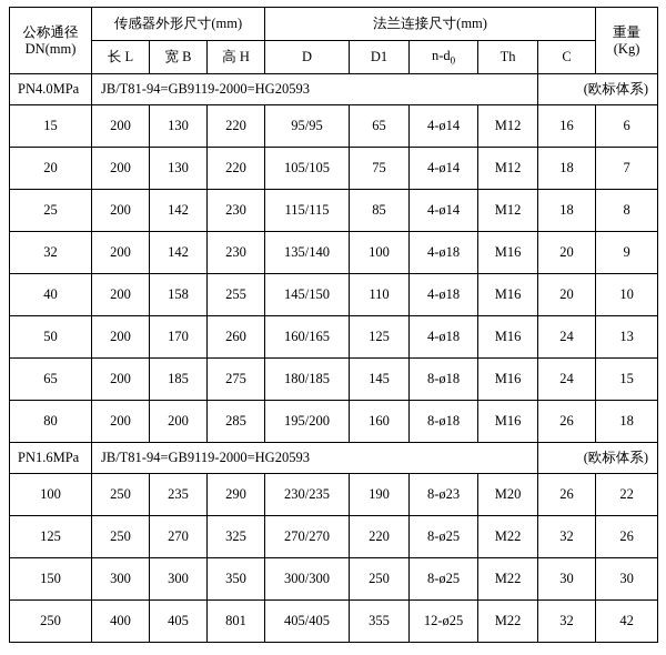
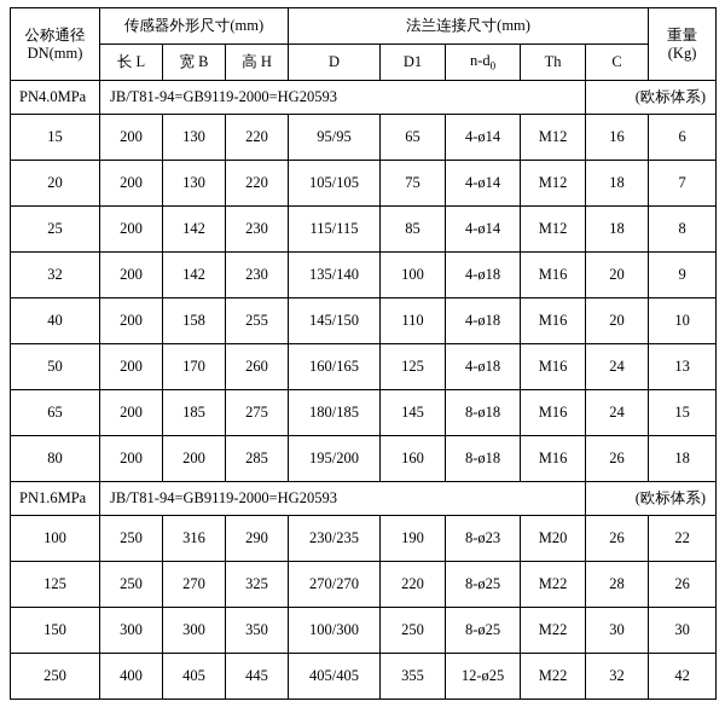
  公称通径 DN(mm)	传感器外形尺寸(mm)	法兰连接尺寸(mm)	重量 (Kg)
  长 L	宽 B	高 H	D	D1	n-d0	Th	C
  PN4.0MPa	JB/T81-94=GB9119-2000=HG20593	(欧标体系)
  15	200	130	220	95/95	65	4-ø14	M12	16	6
  20	200	130	220	105/105	75	4-ø14	M12	18	7
  25	200	142	230	115/115	85	4-ø14	M12	18	8
  32	200	142	230	135/140	100	4-ø18	M16	20	9
  40	200	158	255	145/150	110	4-ø18	M16	20	10
  50	200	170	260	160/165	125	4-ø18	M16	24	13
  65	200	185	275	180/185	145	8-ø18	M16	24	15
  80	200	200	285	195/200	160	8-ø18	M16	26	18
  PN1.6MPa	JB/T81-94=GB9119-2000=HG20593	(欧标体系)
- 100	250	235	290	230/235	190	8-ø23	M20	26	22
+ 100	250	316	290	230/235	190	8-ø23	M20	26	22
- 125	250	270	325	270/270	220	8-ø25	M22	32	26
+ 125	250	270	325	270/270	220	8-ø25	M22	28	26
- 150	300	300	350	300/300	250	8-ø25	M22	30	30
+ 150	300	300	350	100/300	250	8-ø25	M22	30	30
- 250	400	405	801	405/405	355	12-ø25	M22	32	42
+ 250	400	405	445	405/405	355	12-ø25	M22	32	42
